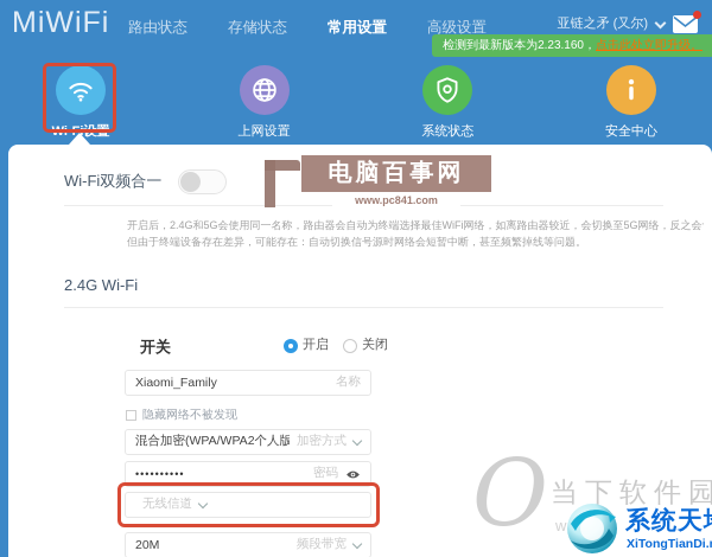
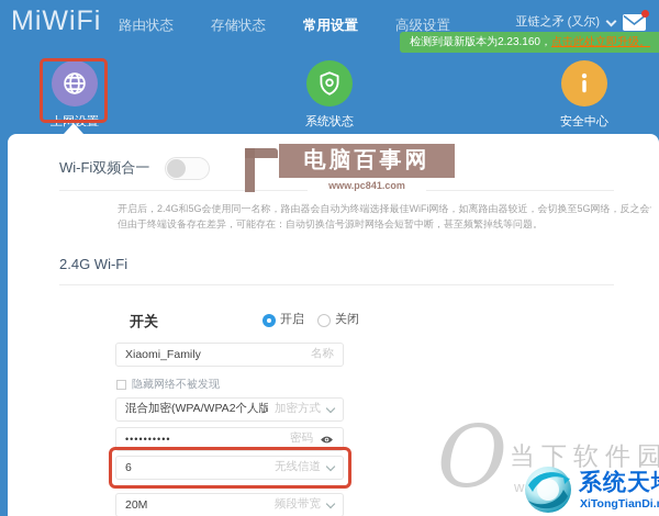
  MiWiFi
  路由状态
  存储状态
  常用设置
  高级设置
  亚链之矛 (又尔)
  检测到最新版本为2.23.160，点击此处立即升级。
- Wi-Fi设置
  上网设置
  系统状态
  安全中心
  Wi-Fi双频合一
  开启后，2.4G和5G会使用同一名称，路由器会自动为终端选择最佳WiFi网络，如离路由器较近，会切换至5G网络，反之会
  但由于终端设备存在差异，可能存在：自动切换信号源时网络会短暂中断，甚至频繁掉线等问题。
  2.4G Wi-Fi
  开关
  开启
  关闭
  Xiaomi_Family
  名称
  隐藏网络不被发现
  混合加密(WPA/WPA2个人版
  加密方式
  ••••••••••
  密码
+ 6
  无线信道
  20M
  频段带宽
  电脑百事网
  www.pc841.com
  O
  当下软件园
  w
  系统天
  XiTongTianDi.
